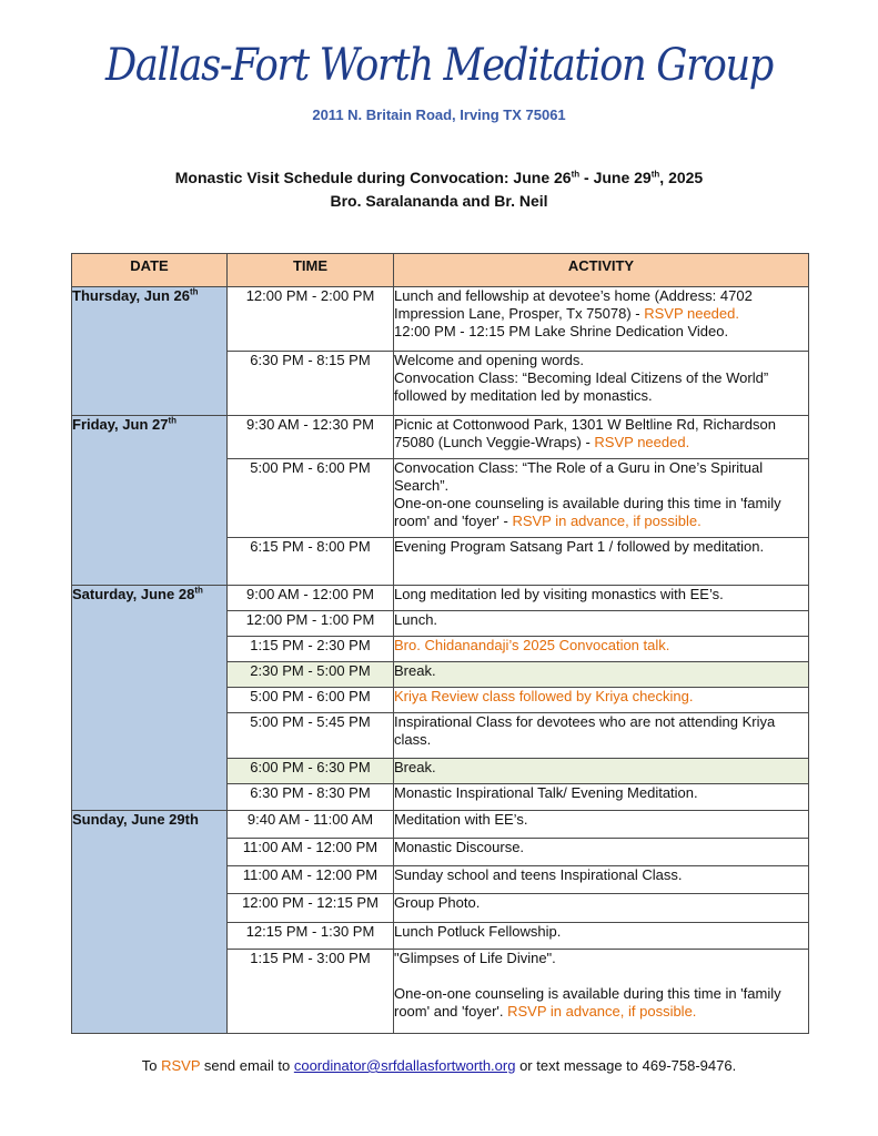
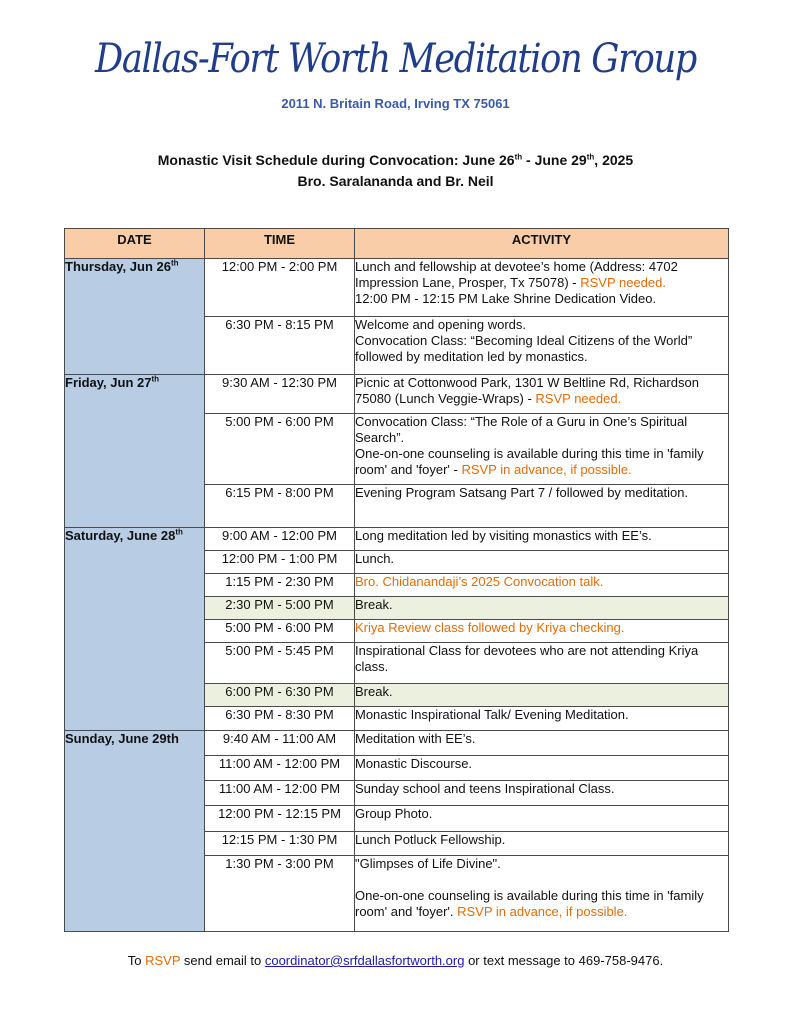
  Dallas-Fort Worth Meditation Group
  2011 N. Britain Road, Irving TX 75061
  Monastic Visit Schedule during Convocation: June 26th - June 29th, 2025
  Bro. Saralananda and Br. Neil
  DATE	TIME	ACTIVITY
  Thursday, Jun 26th	12:00 PM - 2:00 PM	Lunch and fellowship at devotee’s home (Address: 4702 Impression Lane, Prosper, Tx 75078) - RSVP needed.12:00 PM - 12:15 PM Lake Shrine Dedication Video.
  6:30 PM - 8:15 PM	Welcome and opening words.Convocation Class: “Becoming Ideal Citizens of the World” followed by meditation led by monastics.
  Friday, Jun 27th	9:30 AM - 12:30 PM	Picnic at Cottonwood Park, 1301 W Beltline Rd, Richardson 75080 (Lunch Veggie-Wraps) - RSVP needed.
  5:00 PM - 6:00 PM	Convocation Class: “The Role of a Guru in One’s Spiritual Search”.One-on-one counseling is available during this time in 'family room' and 'foyer' - RSVP in advance, if possible.
- 6:15 PM - 8:00 PM	Evening Program Satsang Part 1 / followed by meditation.
+ 6:15 PM - 8:00 PM	Evening Program Satsang Part 7 / followed by meditation.
  Saturday, June 28th	9:00 AM - 12:00 PM	Long meditation led by visiting monastics with EE’s.
  12:00 PM - 1:00 PM	Lunch.
  1:15 PM - 2:30 PM	Bro. Chidanandaji’s 2025 Convocation talk.
  2:30 PM - 5:00 PM	Break.
  5:00 PM - 6:00 PM	Kriya Review class followed by Kriya checking.
  5:00 PM - 5:45 PM	Inspirational Class for devotees who are not attending Kriya class.
  6:00 PM - 6:30 PM	Break.
  6:30 PM - 8:30 PM	Monastic Inspirational Talk/ Evening Meditation.
  Sunday, June 29th	9:40 AM - 11:00 AM	Meditation with EE’s.
  11:00 AM - 12:00 PM	Monastic Discourse.
  11:00 AM - 12:00 PM	Sunday school and teens Inspirational Class.
  12:00 PM - 12:15 PM	Group Photo.
  12:15 PM - 1:30 PM	Lunch Potluck Fellowship.
- 1:15 PM - 3:00 PM	"Glimpses of Life Divine".One-on-one counseling is available during this time in 'family room' and 'foyer'. RSVP in advance, if possible.
+ 1:30 PM - 3:00 PM	"Glimpses of Life Divine".One-on-one counseling is available during this time in 'family room' and 'foyer'. RSVP in advance, if possible.
  To RSVP send email to coordinator@srfdallasfortworth.org or text message to 469-758-9476.
